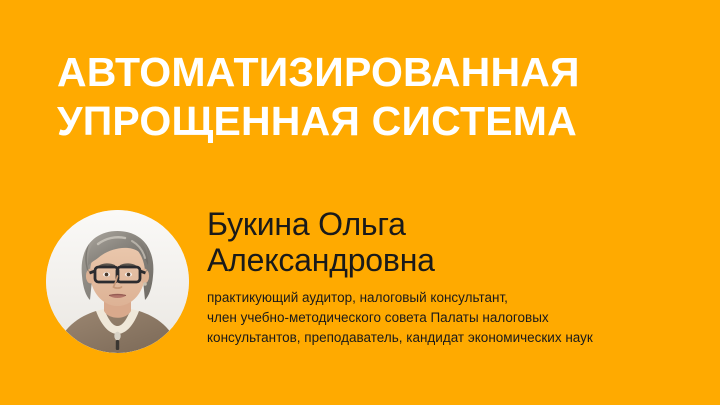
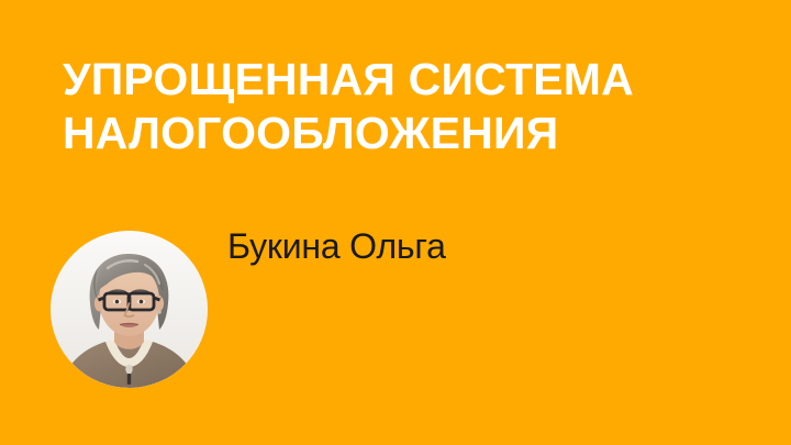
- АВТОМАТИЗИРОВАННАЯ
  УПРОЩЕННАЯ СИСТЕМА
+ НАЛОГООБЛОЖЕНИЯ
  Букина Ольга
- Александровна
- практикующий аудитор, налоговый консультант,
- член учебно-методического совета Палаты налоговых
- консультантов, преподаватель, кандидат экономических наук
